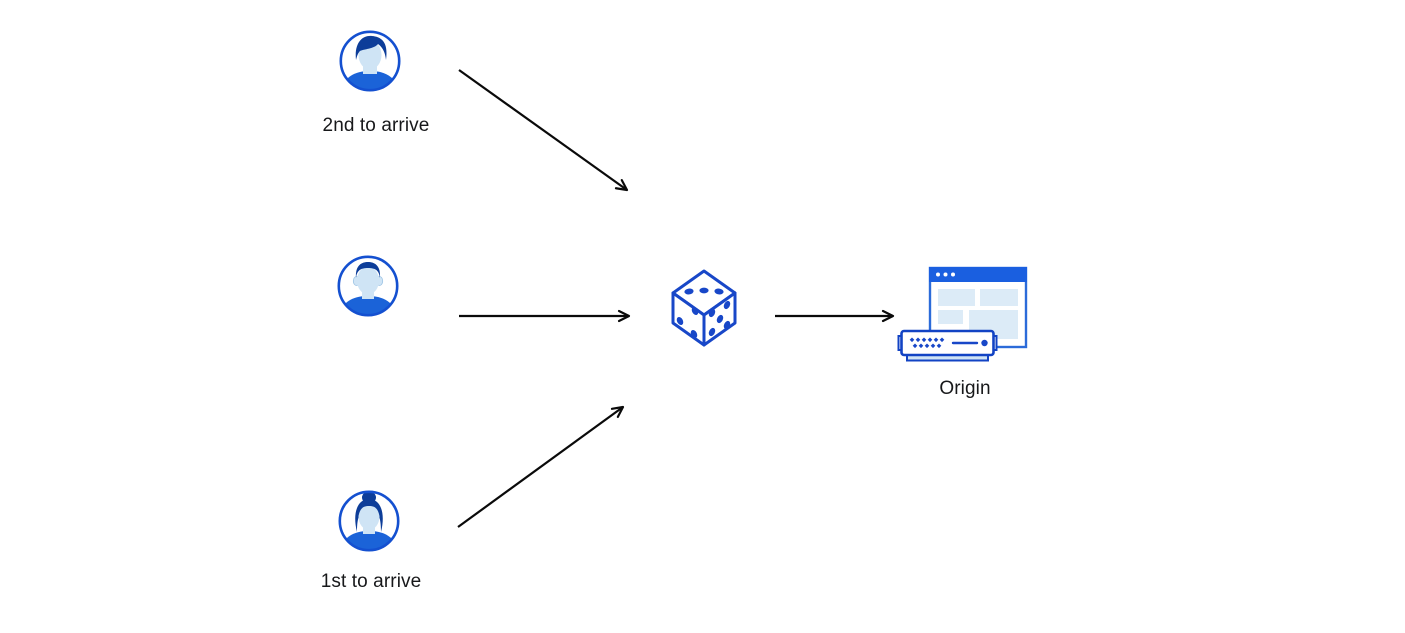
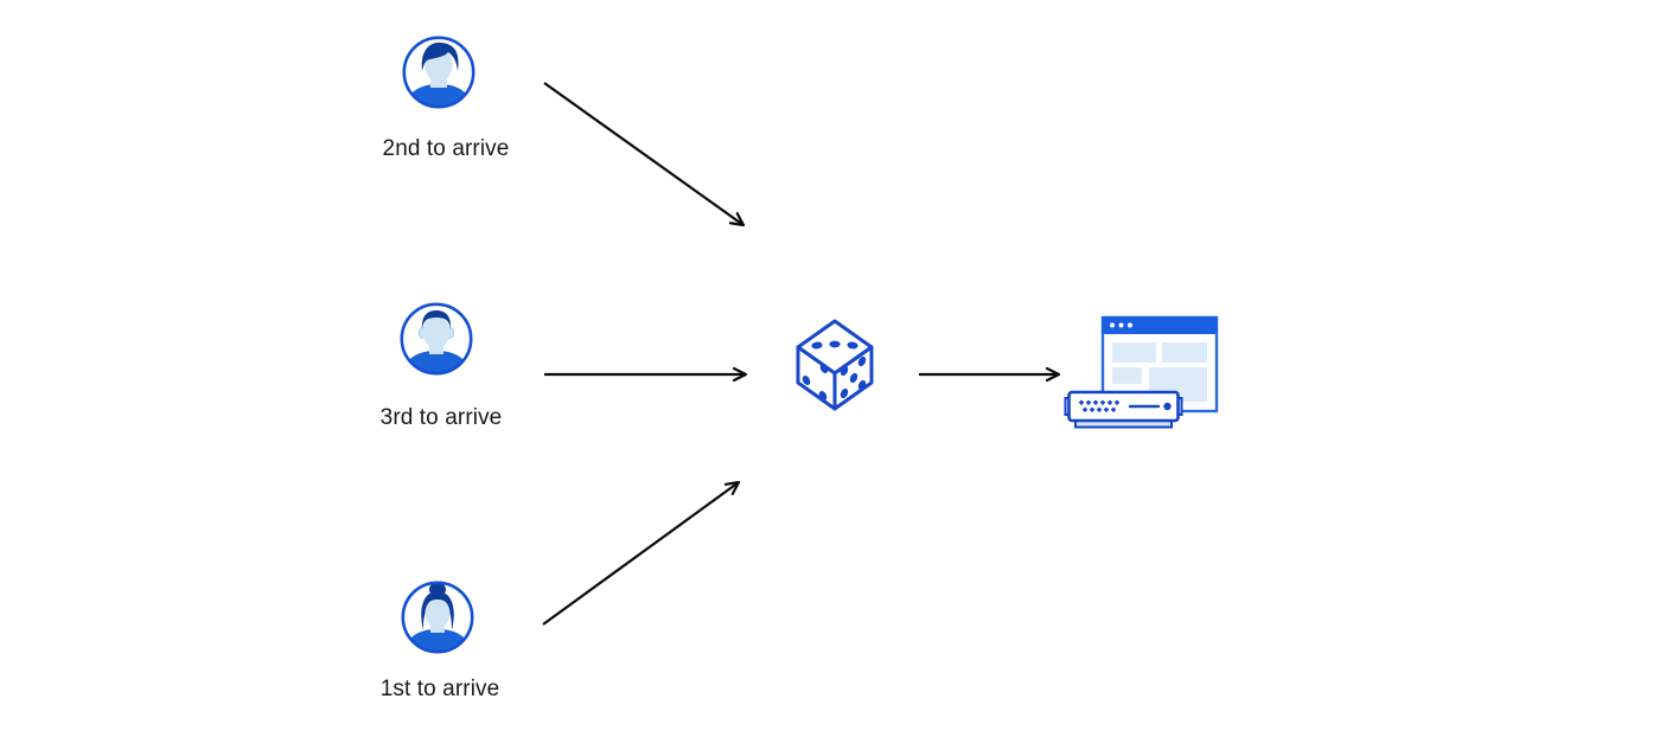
  2nd to arrive
+ 3rd to arrive
  1st to arrive
- Origin
